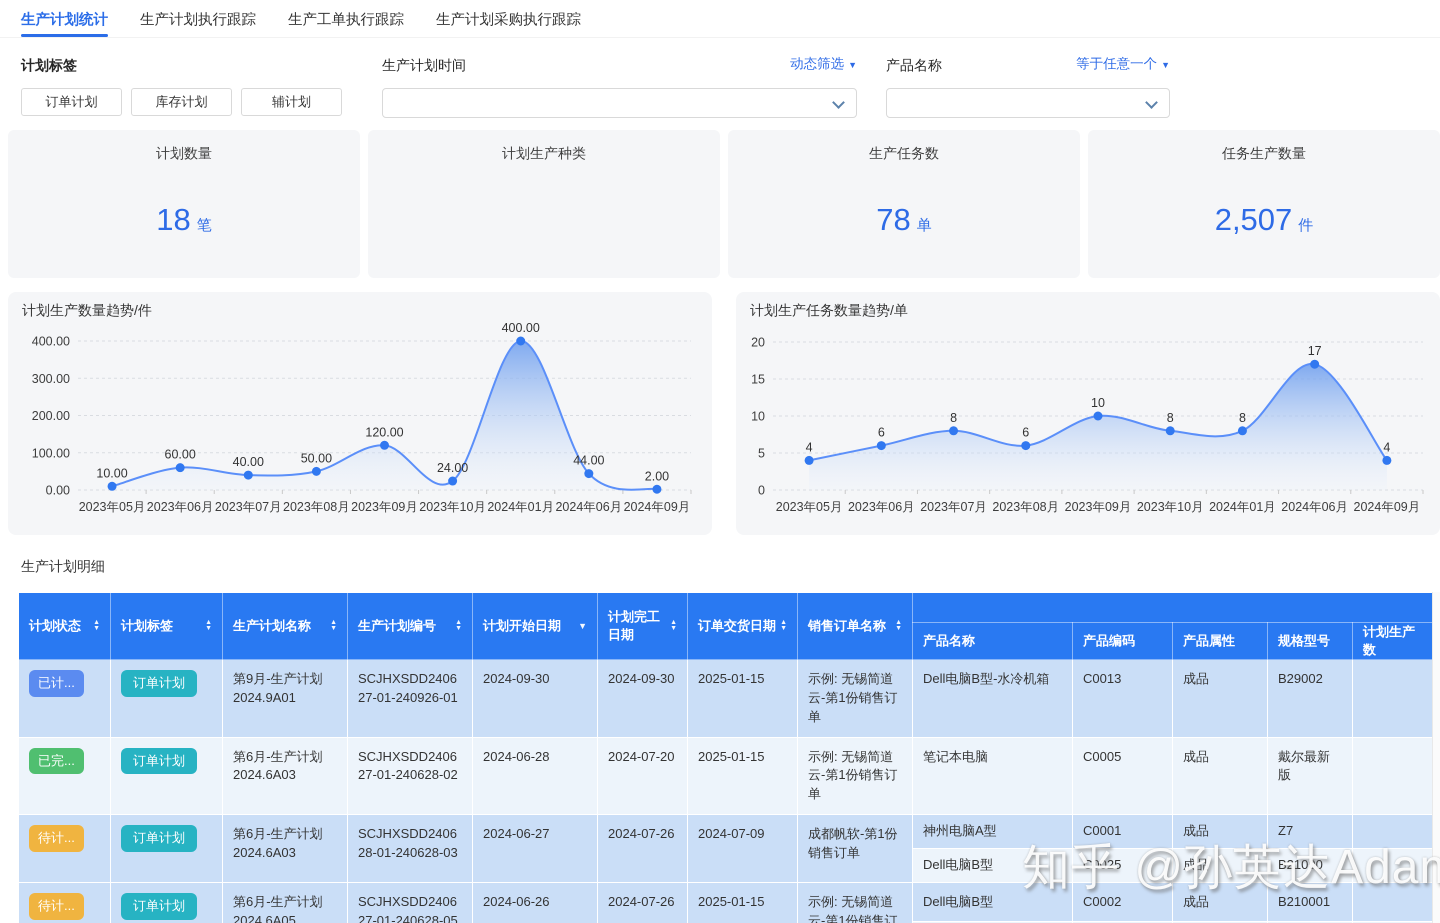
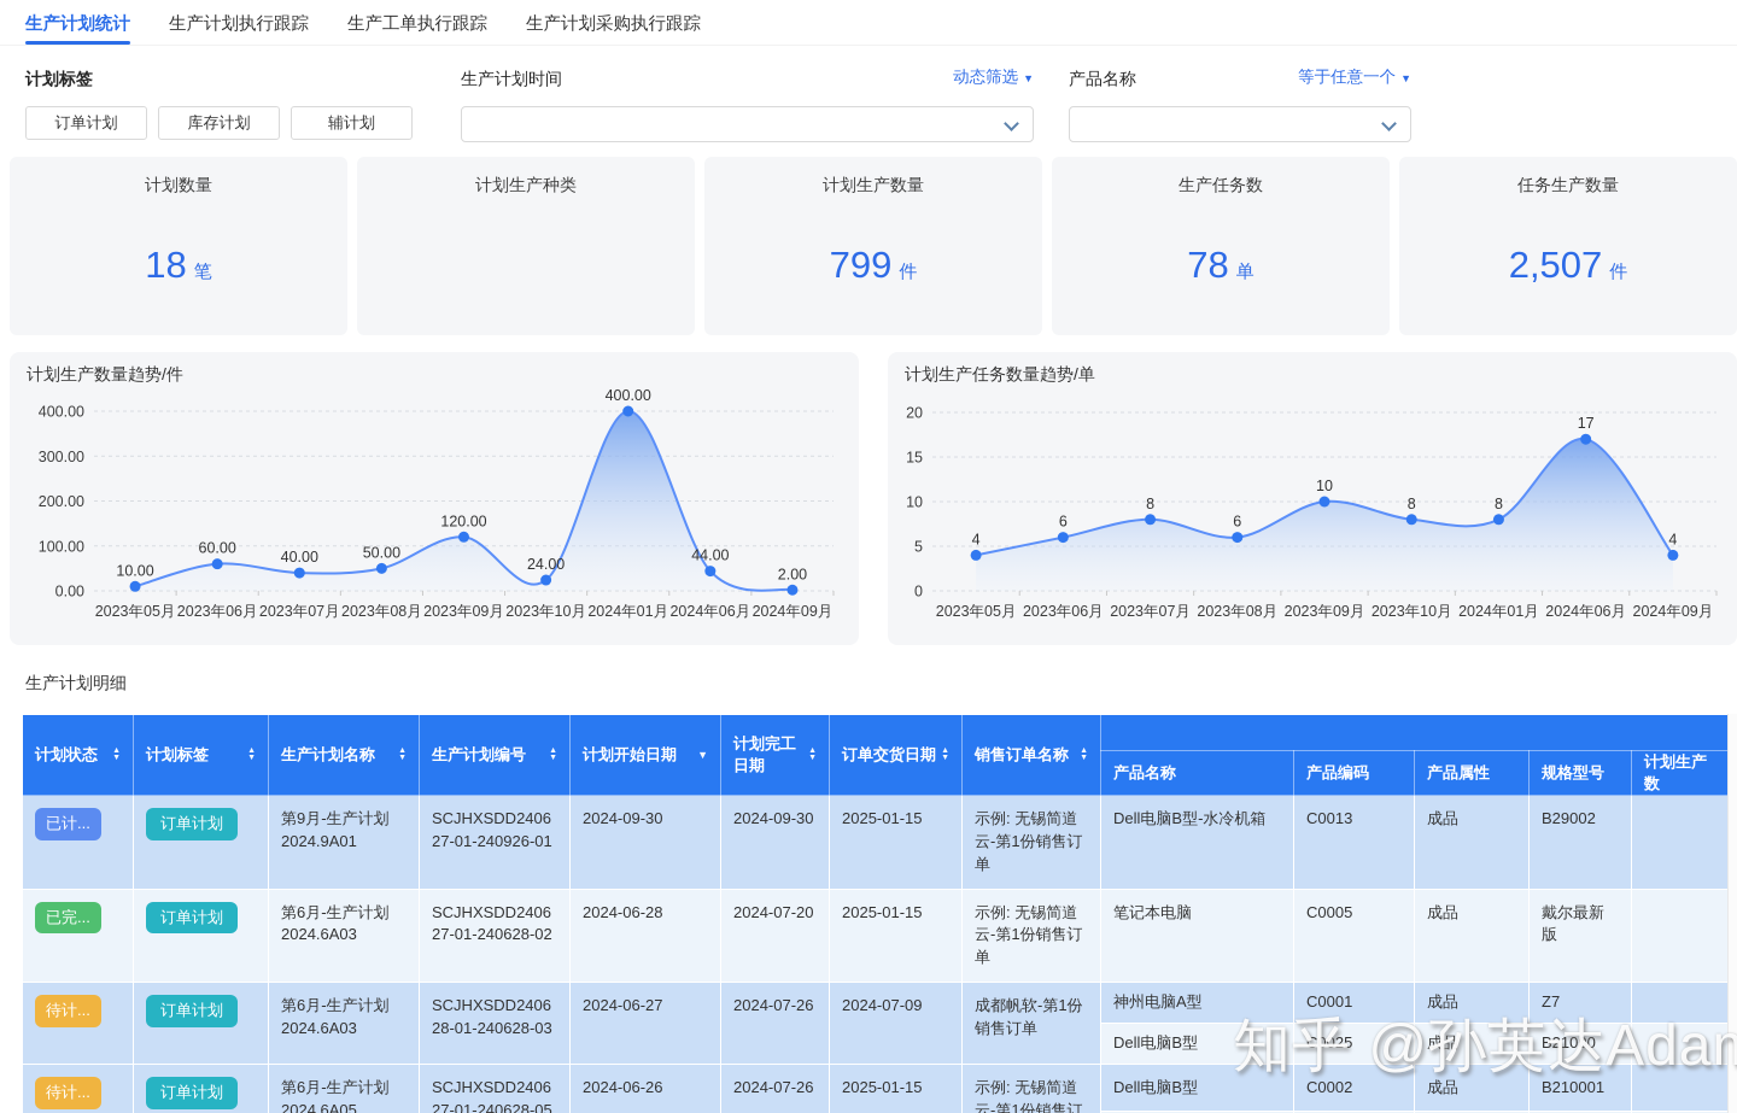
  生产计划统计
  生产计划执行跟踪
  生产工单执行跟踪
  生产计划采购执行跟踪
  计划标签
  订单计划
  库存计划
  辅计划
  生产计划时间
  动态筛选
  ▼
  产品名称
  等于任意一个
  ▼
  计划数量
  18 笔
  计划生产种类
+ 计划生产数量
+ 799 件
  生产任务数
  78 单
  任务生产数量
  2,507 件
  计划生产数量趋势/件
  0.00
  100.00
  200.00
  300.00
  400.00
  2023年05月
  2023年06月
  2023年07月
  2023年08月
  2023年09月
  2023年10月
  2024年01月
  2024年06月
  2024年09月
  10.00
  60.00
  40.00
  50.00
  120.00
  24.00
  400.00
  44.00
  2.00
  计划生产任务数量趋势/单
  0
  5
  10
  15
  20
  2023年05月
  2023年06月
  2023年07月
  2023年08月
  2023年09月
  2023年10月
  2024年01月
  2024年06月
  2024年09月
  4
  6
  8
  6
  10
  8
  8
  17
  4
  生产计划明细
  计划状态	计划标签	生产计划名称	生产计划编号	计划开始日期 ▼	计划完工日期	订单交货日期	销售订单名称
  产品名称	产品编码	产品属性	规格型号	计划生产数
  已计...	订单计划	第9月-生产计划 2024.9A01	SCJHXSDD240627-01-240926-01	2024-09-30	2024-09-30	2025-01-15	示例: 无锡简道云-第1份销售订单	Dell电脑B型-水冷机箱	C0013	成品	B29002
  已完...	订单计划	第6月-生产计划 2024.6A03	SCJHXSDD240627-01-240628-02	2024-06-28	2024-07-20	2025-01-15	示例: 无锡简道云-第1份销售订单	笔记本电脑	C0005	成品	戴尔最新版
  待计...	订单计划	第6月-生产计划 2024.6A03	SCJHXSDD240628-01-240628-03	2024-06-27	2024-07-26	2024-07-09	成都帆软-第1份销售订单	神州电脑A型	C0001	成品	Z7
  Dell电脑B型	C0025	成品	B21000
  待计...	订单计划	第6月-生产计划 2024.6A05	SCJHXSDD240627-01-240628-05	2024-06-26	2024-07-26	2025-01-15	示例: 无锡简道云-第1份销售订	Dell电脑B型	C0002	成品	B210001
  知乎 @孙英达Ada
